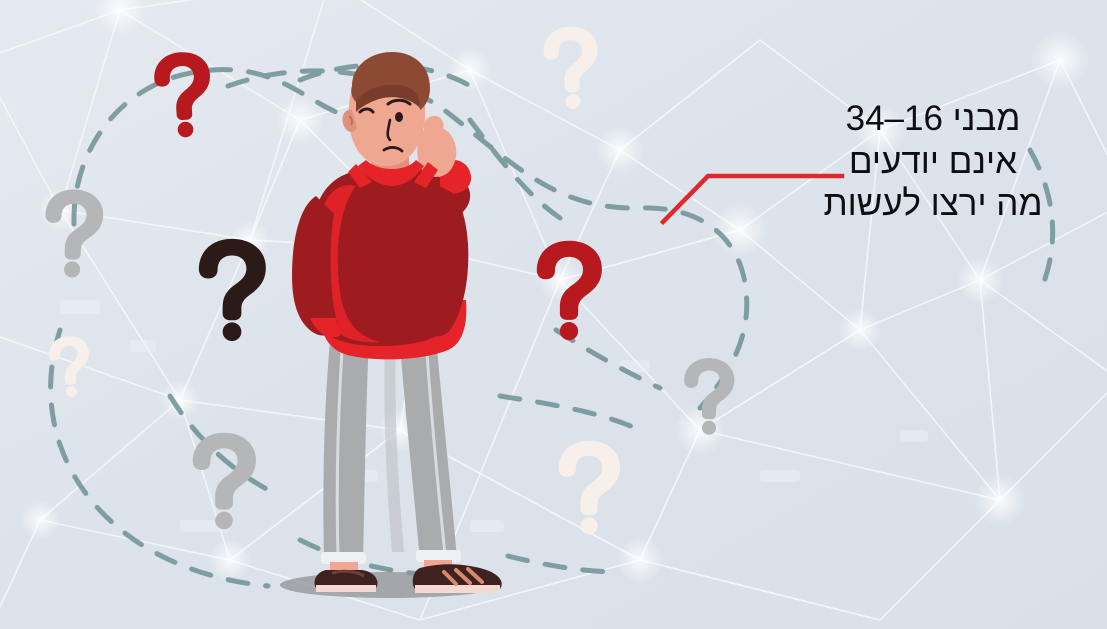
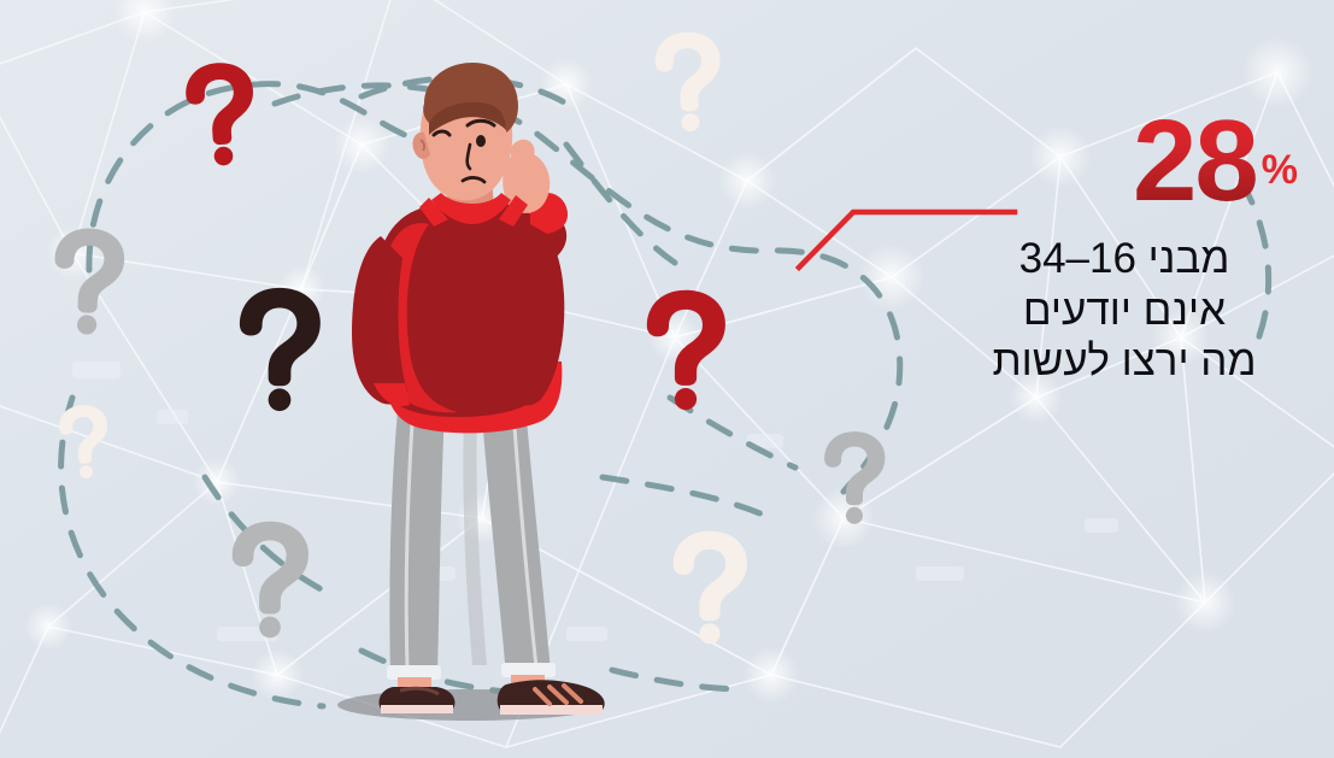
+ 28%
  מבני 16–34
  אינם יודעים
  מה ירצו לעשות
